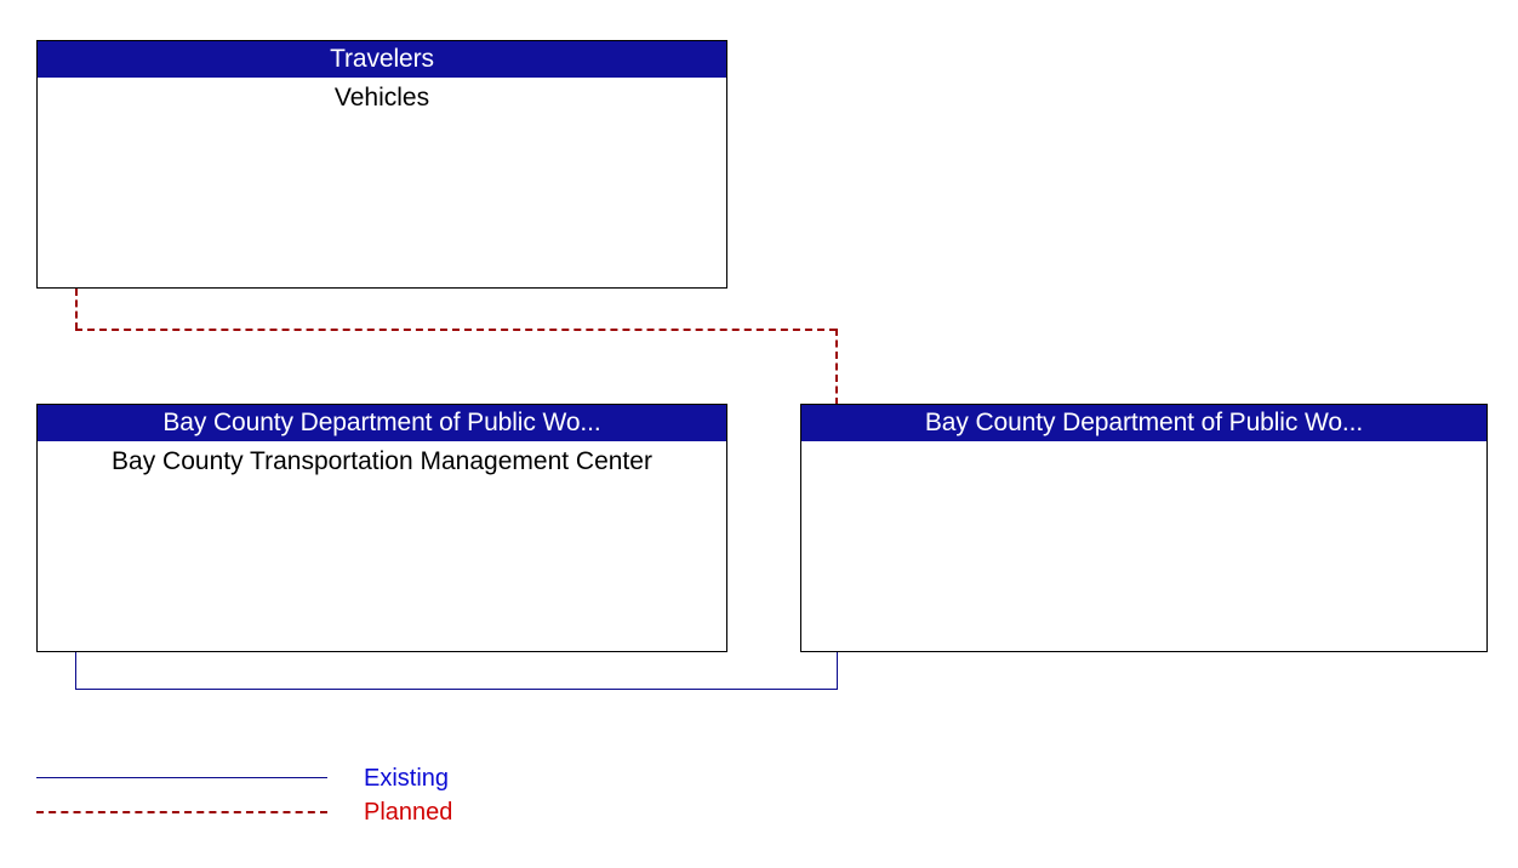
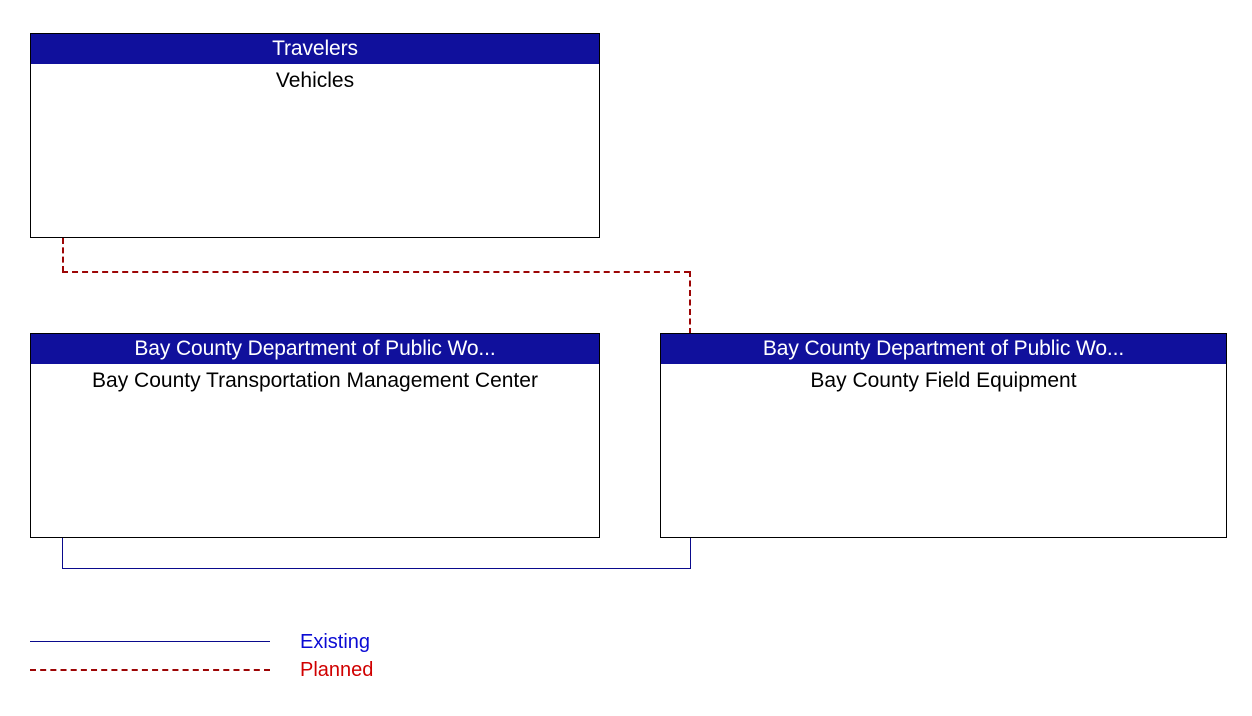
  Travelers
  Vehicles
  Bay County Department of Public Wo...
  Bay County Transportation Management Center
  Bay County Department of Public Wo...
+ Bay County Field Equipment
  Existing
  Planned
